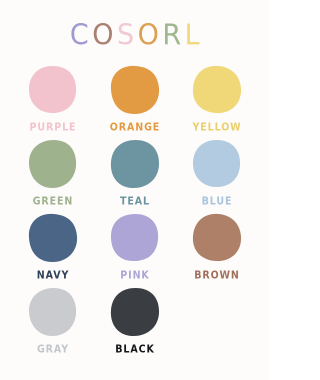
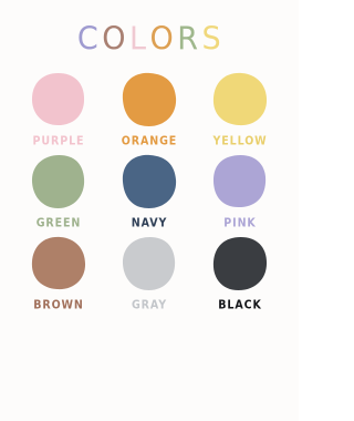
  C
  O
- S
+ L
  O
  R
- L
+ S
  PURPLE
  ORANGE
  YELLOW
  GREEN
- TEAL
- BLUE
  NAVY
  PINK
  BROWN
  GRAY
  BLACK
